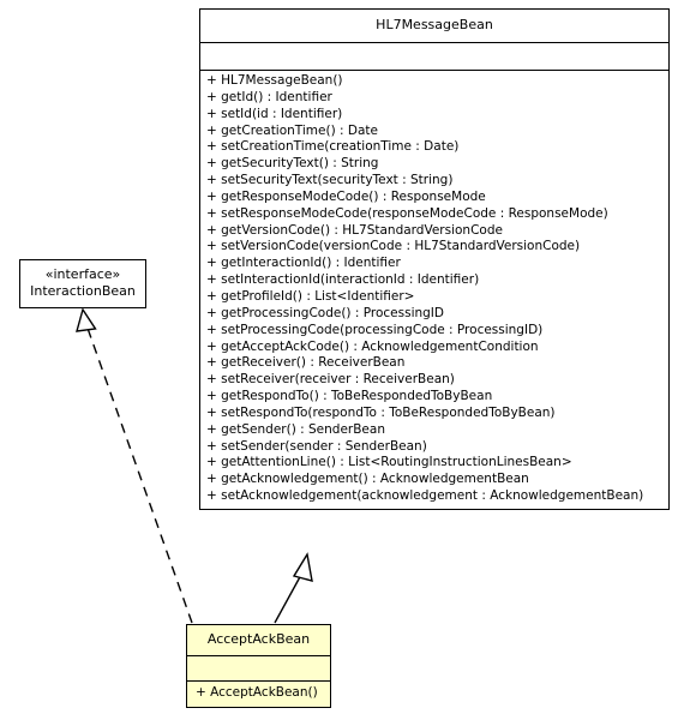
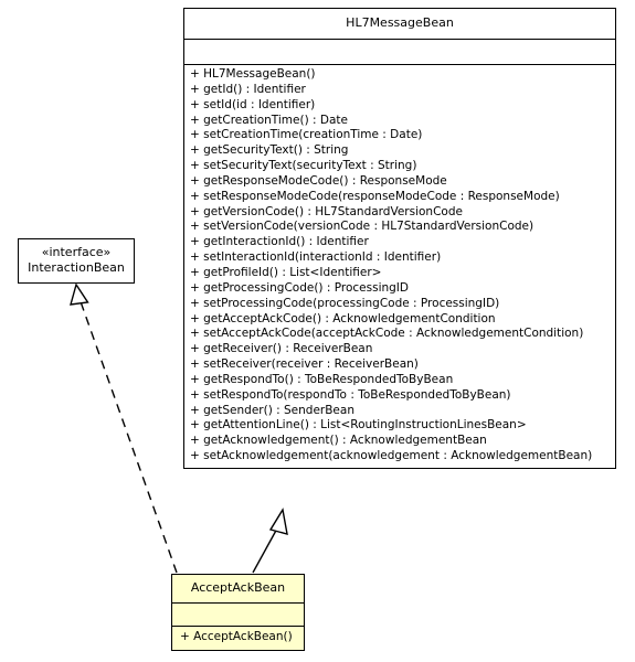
  HL7MessageBean
  + HL7MessageBean()
  + getId() : Identifier
  + setId(id : Identifier)
  + getCreationTime() : Date
  + setCreationTime(creationTime : Date)
  + getSecurityText() : String
  + setSecurityText(securityText : String)
  + getResponseModeCode() : ResponseMode
  + setResponseModeCode(responseModeCode : ResponseMode)
  + getVersionCode() : HL7StandardVersionCode
  + setVersionCode(versionCode : HL7StandardVersionCode)
  + getInteractionId() : Identifier
  + setInteractionId(interactionId : Identifier)
  + getProfileId() : List<Identifier>
  + getProcessingCode() : ProcessingID
  + setProcessingCode(processingCode : ProcessingID)
  + getAcceptAckCode() : AcknowledgementCondition
+ + setAcceptAckCode(acceptAckCode : AcknowledgementCondition)
  + getReceiver() : ReceiverBean
  + setReceiver(receiver : ReceiverBean)
  + getRespondTo() : ToBeRespondedToByBean
  + setRespondTo(respondTo : ToBeRespondedToByBean)
  + getSender() : SenderBean
- + setSender(sender : SenderBean)
  + getAttentionLine() : List<RoutingInstructionLinesBean>
  + getAcknowledgement() : AcknowledgementBean
  + setAcknowledgement(acknowledgement : AcknowledgementBean)
  «interface»
  InteractionBean
  AcceptAckBean
  + AcceptAckBean()
